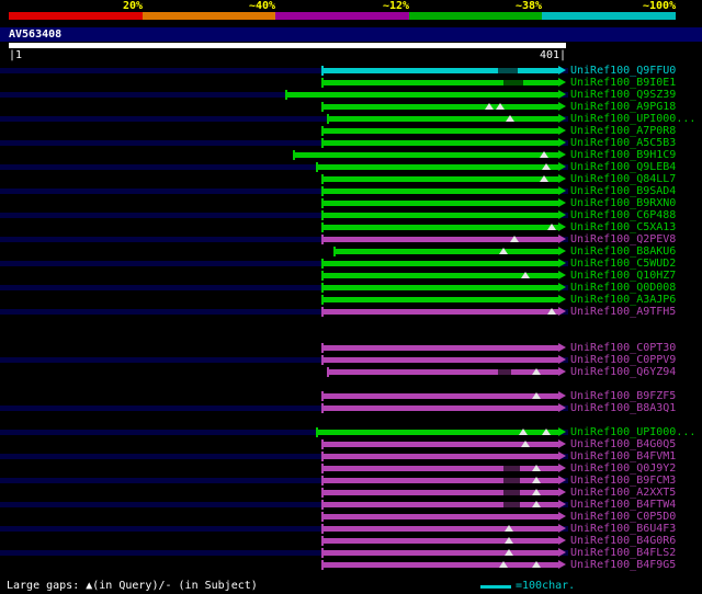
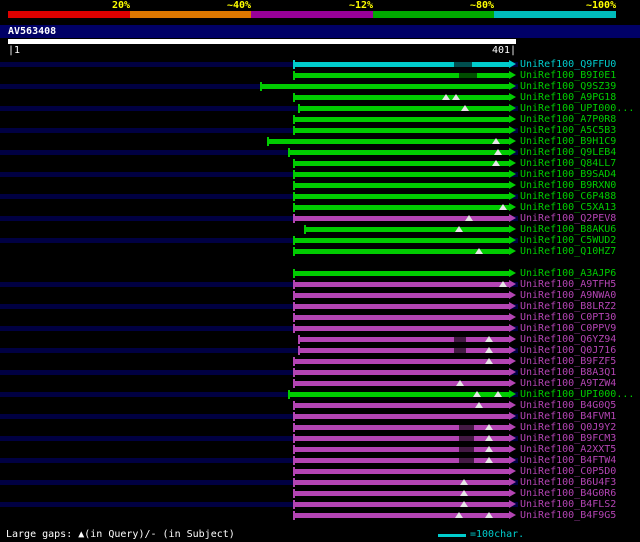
  20%
  ~40%
  ~12%
- ~38%
+ ~80%
  ~100%
  AV563408
  |1
  401|
  UniRef100_Q9FFU0
  UniRef100_B9I0E1
  UniRef100_Q9SZ39
  UniRef100_A9PG18
  UniRef100_UPI000...
  UniRef100_A7P0R8
  UniRef100_A5C5B3
  UniRef100_B9H1C9
  UniRef100_Q9LEB4
  UniRef100_Q84LL7
  UniRef100_B9SAD4
  UniRef100_B9RXN0
  UniRef100_C6P488
  UniRef100_C5XA13
  UniRef100_Q2PEV8
  UniRef100_B8AKU6
  UniRef100_C5WUD2
  UniRef100_Q10HZ7
- UniRef100_Q0D008
  UniRef100_A3AJP6
  UniRef100_A9TFH5
+ UniRef100_A9NWA0
+ UniRef100_B8LRZ2
  UniRef100_C0PT30
  UniRef100_C0PPV9
  UniRef100_Q6YZ94
+ UniRef100_Q0J716
  UniRef100_B9FZF5
  UniRef100_B8A3Q1
+ UniRef100_A9TZW4
  UniRef100_UPI000...
  UniRef100_B4G0Q5
  UniRef100_B4FVM1
  UniRef100_Q0J9Y2
  UniRef100_B9FCM3
  UniRef100_A2XXT5
  UniRef100_B4FTW4
  UniRef100_C0P5D0
  UniRef100_B6U4F3
  UniRef100_B4G0R6
  UniRef100_B4FLS2
  UniRef100_B4F9G5
  Large gaps: ▲(in Query)/- (in Subject)
  =100char.
